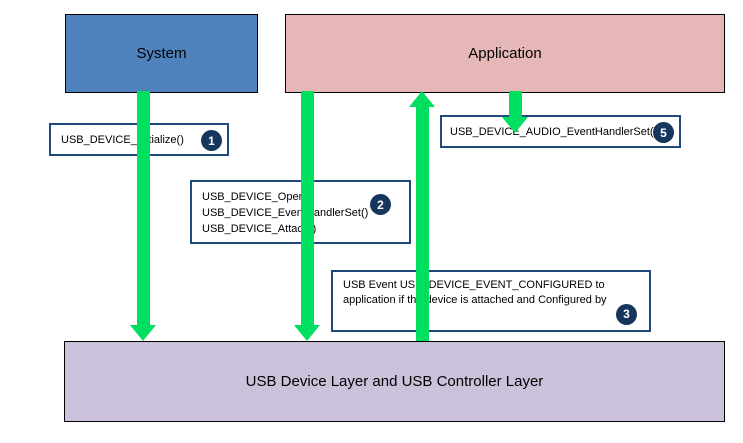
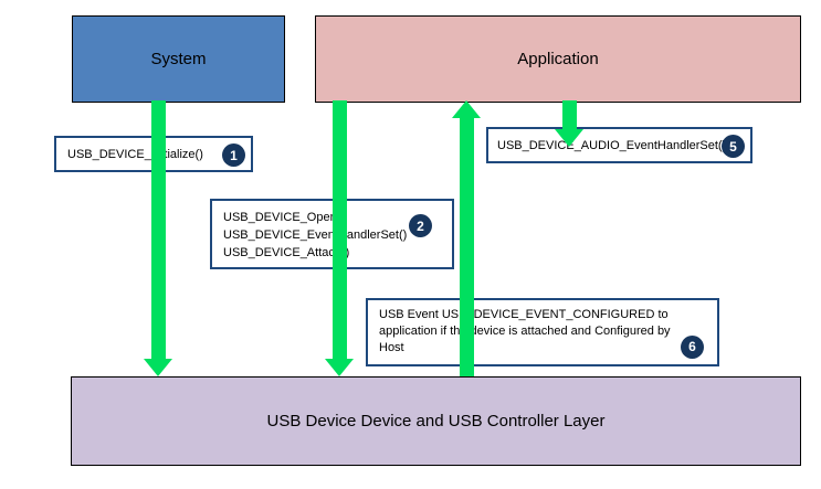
  System
  Application
- USB Device Layer and USB Controller Layer
+ USB Device Device and USB Controller Layer
  USB_DEVICE_ialize()
  1
  USB_DEVICE_Ope
  USB_DEVICE_EvenandlerSet()
  USB_DEVICE_Atta)
  2
  USB Event USDEVICE_EVENT_CONFIGURED to
  application if thevice is attached and Configured by
+ Host
- 3
+ 6
  USB_DEVICE_AUDIO_EventHandlerSet(
  5
